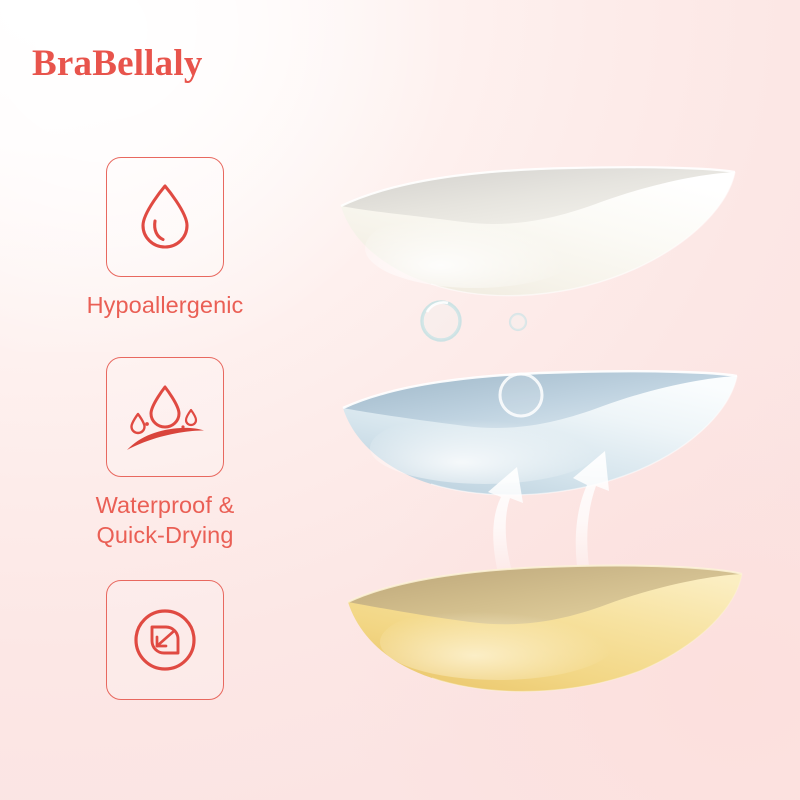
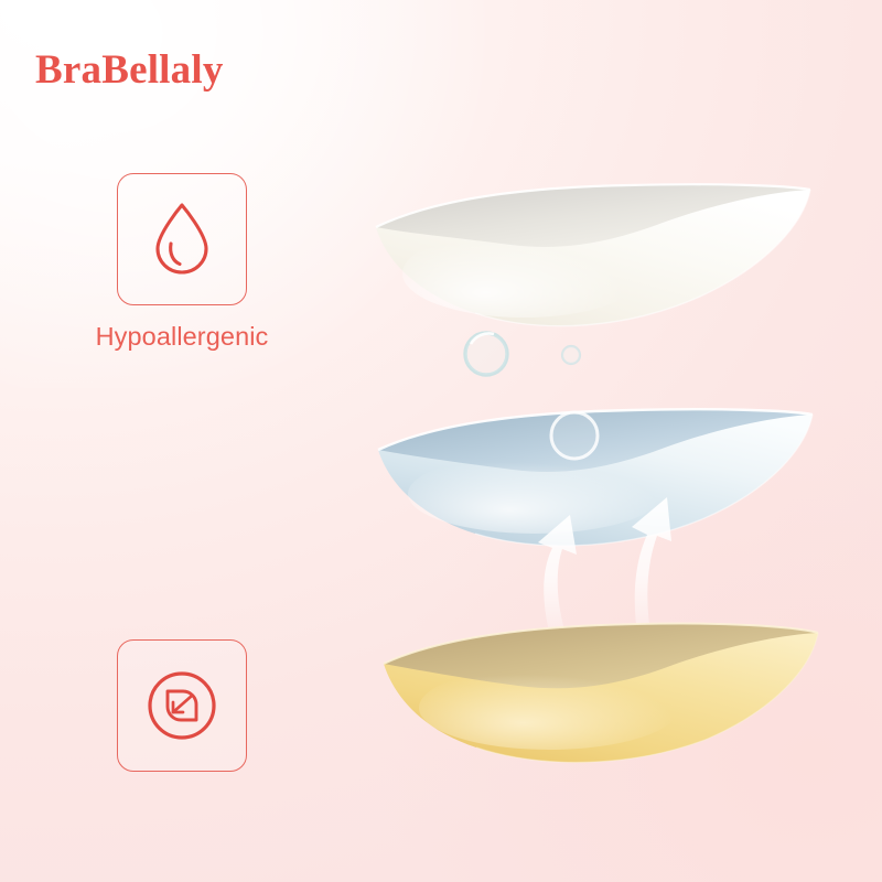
  Hypoallergenic
- Waterproof &
- Quick-Drying
  BraBellaly
